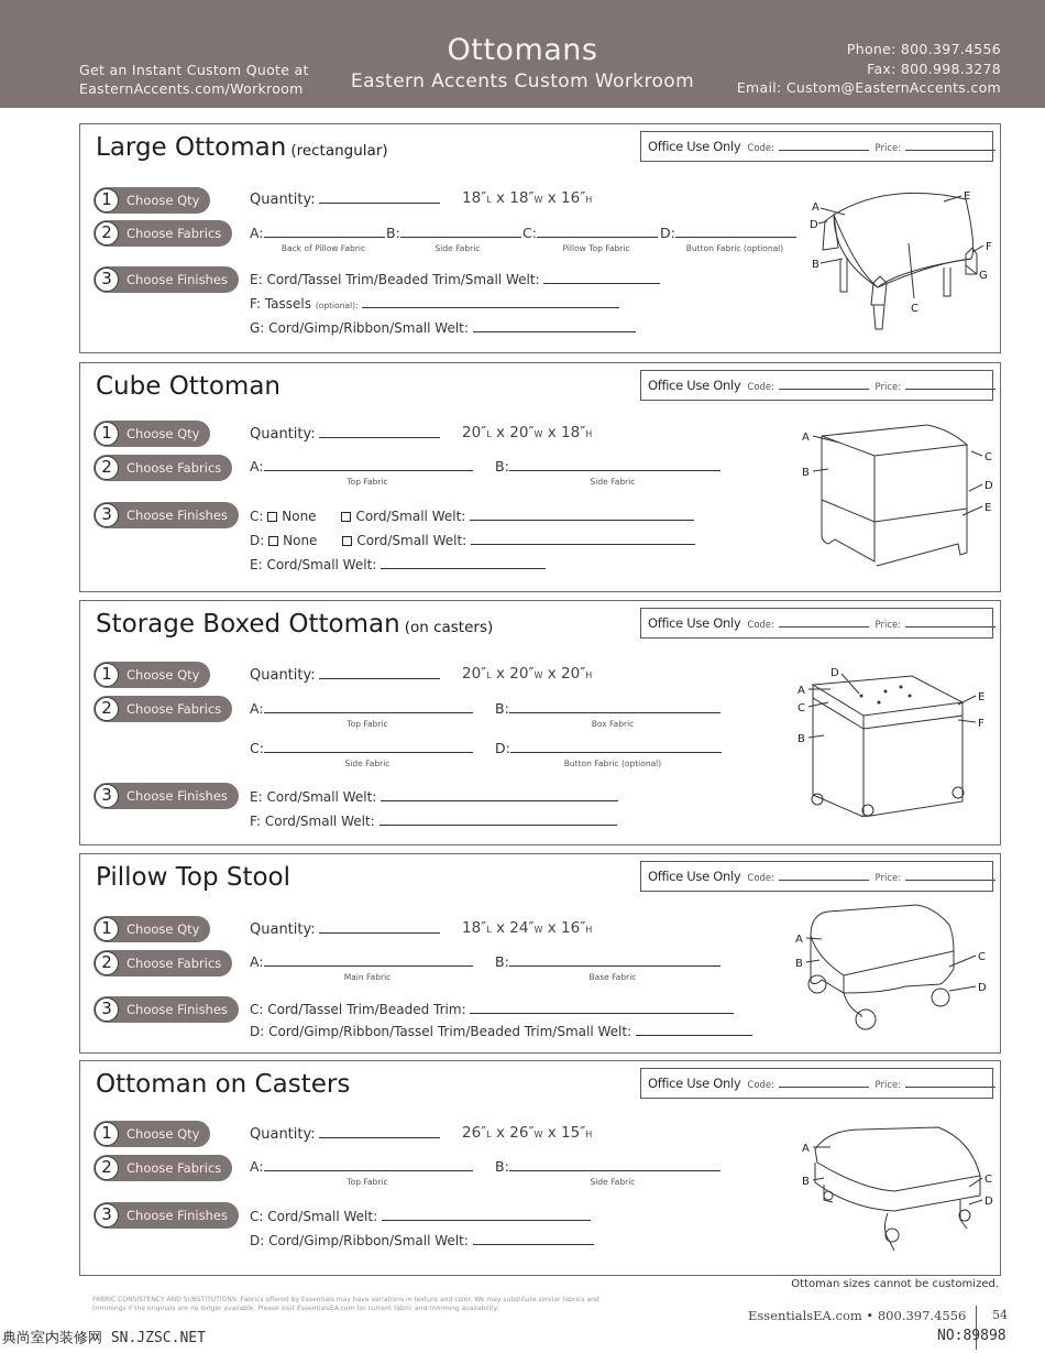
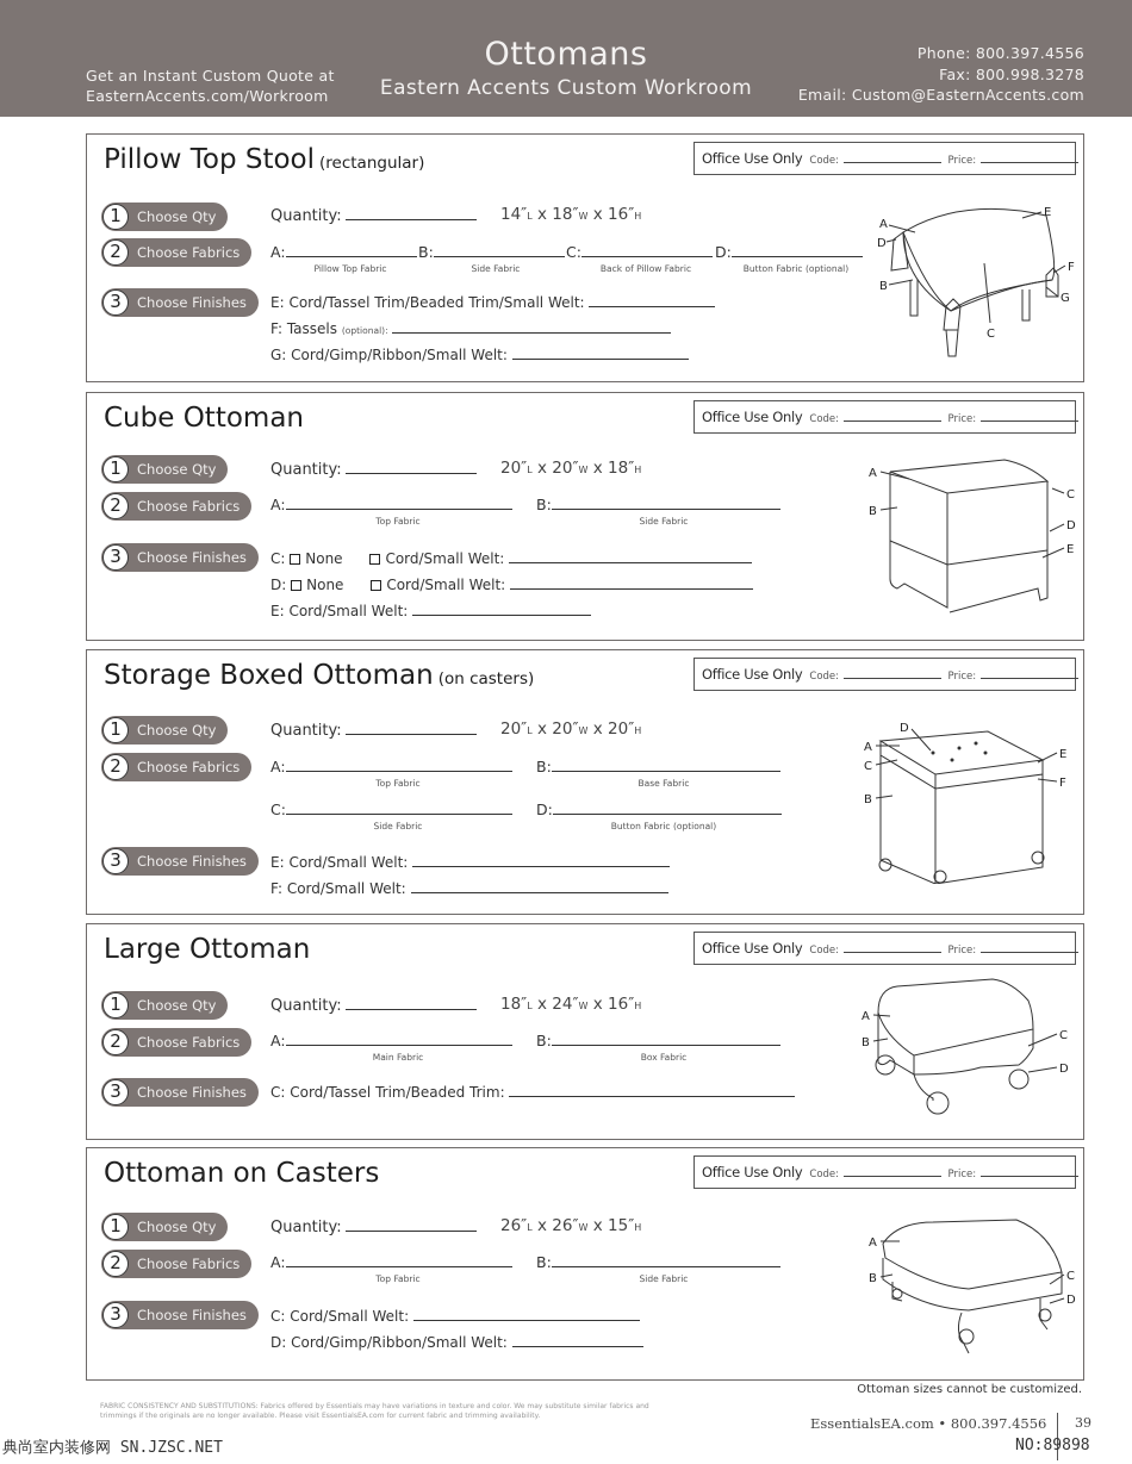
  Get an Instant Custom Quote at
  EasternAccents.com/Workroom
  Ottomans
  Eastern Accents Custom Workroom
  Phone: 800.397.4556
  Fax: 800.998.3278
  Email: Custom@EasternAccents.com
- Large Ottoman (rectangular)
+ Pillow Top Stool (rectangular)
  Office Use Only Code: Price:
  1
  Choose Qty
  2
  Choose Fabrics
  3
  Choose Finishes
  Quantity:
- 18″L x 18″W x 16″H
+ 14″L x 18″W x 16″H
  A:
- Back of Pillow Fabric
+ Pillow Top Fabric
  B:
  Side Fabric
  C:
- Pillow Top Fabric
+ Back of Pillow Fabric
  D:
  Button Fabric (optional)
  E: Cord/Tassel Trim/Beaded Trim/Small Welt:
  F: Tassels (optional):
  G: Cord/Gimp/Ribbon/Small Welt:
  A
  B
  C
  D
  E
  F
  G
  Cube Ottoman
  Office Use Only Code: Price:
  1
  Choose Qty
  2
  Choose Fabrics
  3
  Choose Finishes
  Quantity:
  20″L x 20″W x 18″H
  A:
  Top Fabric
  B:
  Side Fabric
  C: None Cord/Small Welt:
  D: None Cord/Small Welt:
  E: Cord/Small Welt:
  A
  B
  C
  D
  E
  Storage Boxed Ottoman (on casters)
  Office Use Only Code: Price:
  1
  Choose Qty
  2
  Choose Fabrics
  3
  Choose Finishes
  Quantity:
  20″L x 20″W x 20″H
  A:
  Top Fabric
  B:
- Box Fabric
+ Base Fabric
  C:
  Side Fabric
  D:
  Button Fabric (optional)
  E: Cord/Small Welt:
  F: Cord/Small Welt:
  D
  A
  C
  B
  E
  F
- Pillow Top Stool
+ Large Ottoman
  Office Use Only Code: Price:
  1
  Choose Qty
  2
  Choose Fabrics
  3
  Choose Finishes
  Quantity:
  18″L x 24″W x 16″H
  A:
  Main Fabric
  B:
- Base Fabric
+ Box Fabric
  C: Cord/Tassel Trim/Beaded Trim:
- D: Cord/Gimp/Ribbon/Tassel Trim/Beaded Trim/Small Welt:
  A
  B
  C
  D
  Ottoman on Casters
  Office Use Only Code: Price:
  1
  Choose Qty
  2
  Choose Fabrics
  3
  Choose Finishes
  Quantity:
  26″L x 26″W x 15″H
  A:
  Top Fabric
  B:
  Side Fabric
  C: Cord/Small Welt:
  D: Cord/Gimp/Ribbon/Small Welt:
  A
  B
  C
  D
  Ottoman sizes cannot be customized.
  EssentialsEA.com • 800.397.4556
- 54
+ 39
  典尚室内装修网 SN.JZSC.NET
  NO:89898
